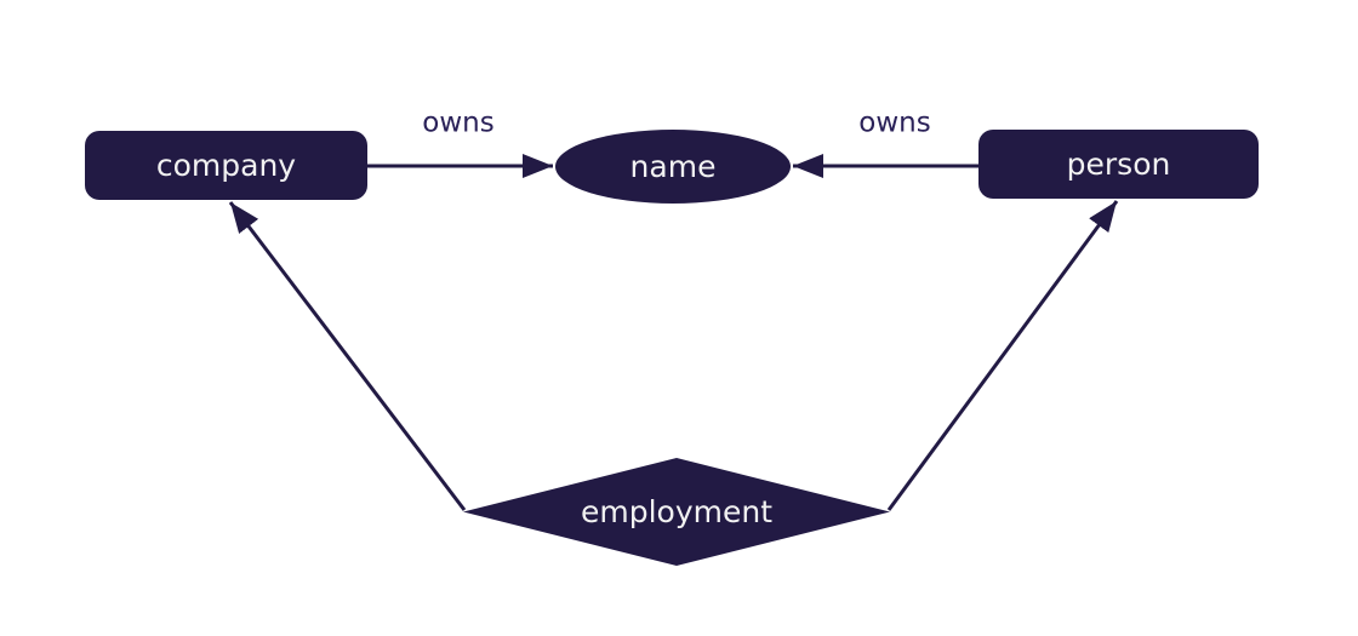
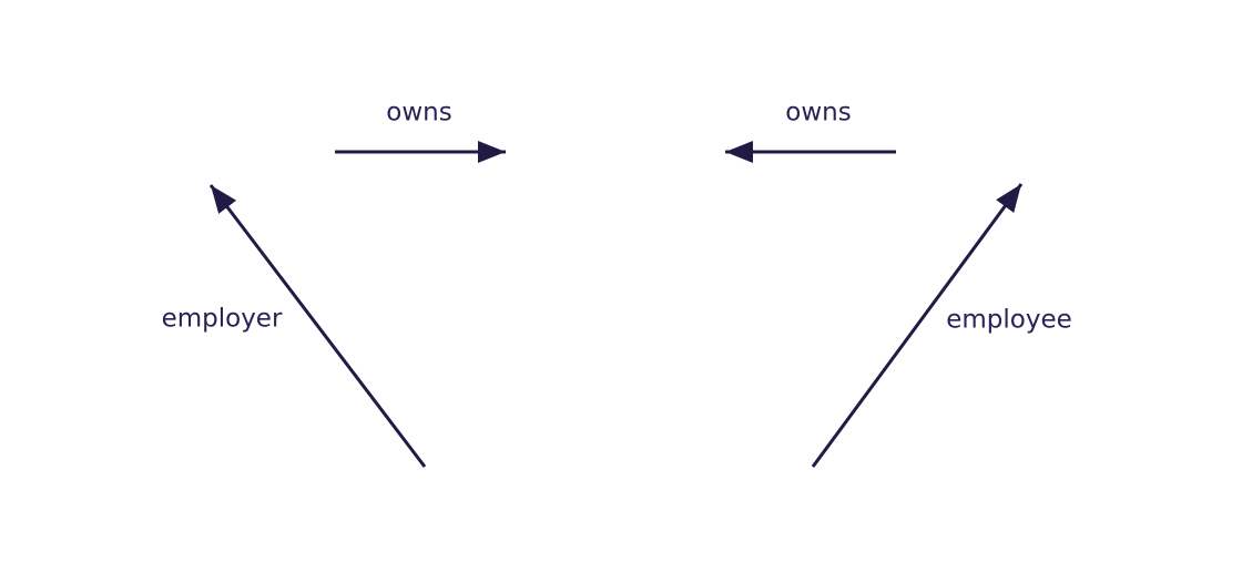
- company
- person
- name
- employment
  owns
  owns
+ employer
+ employee
